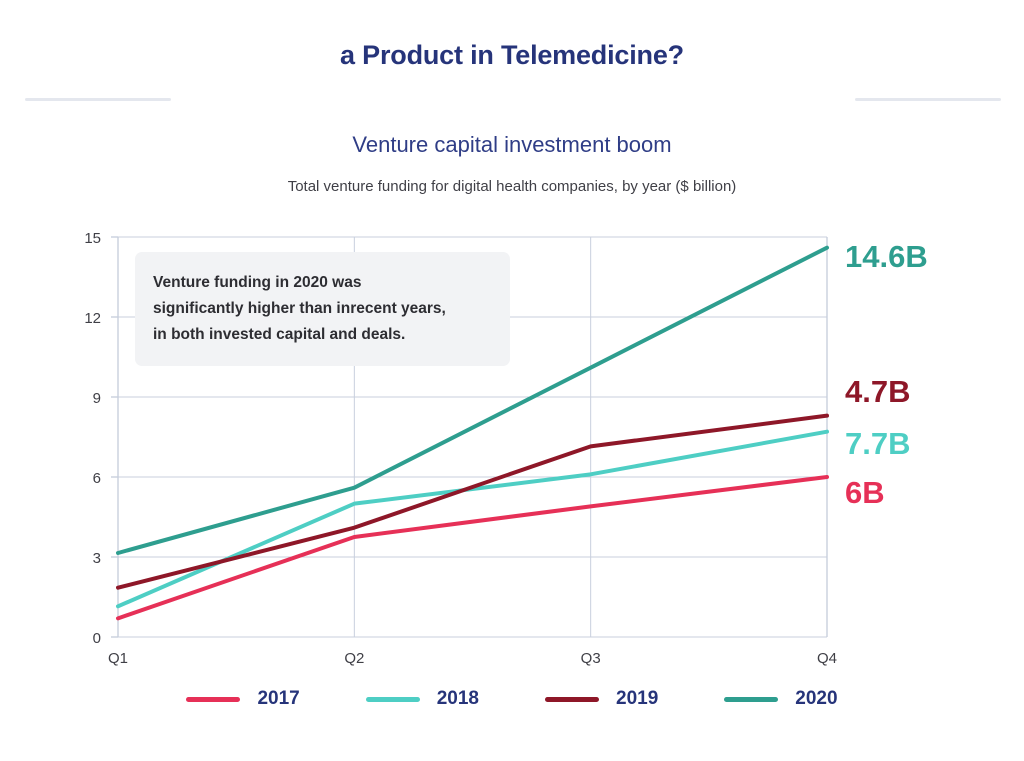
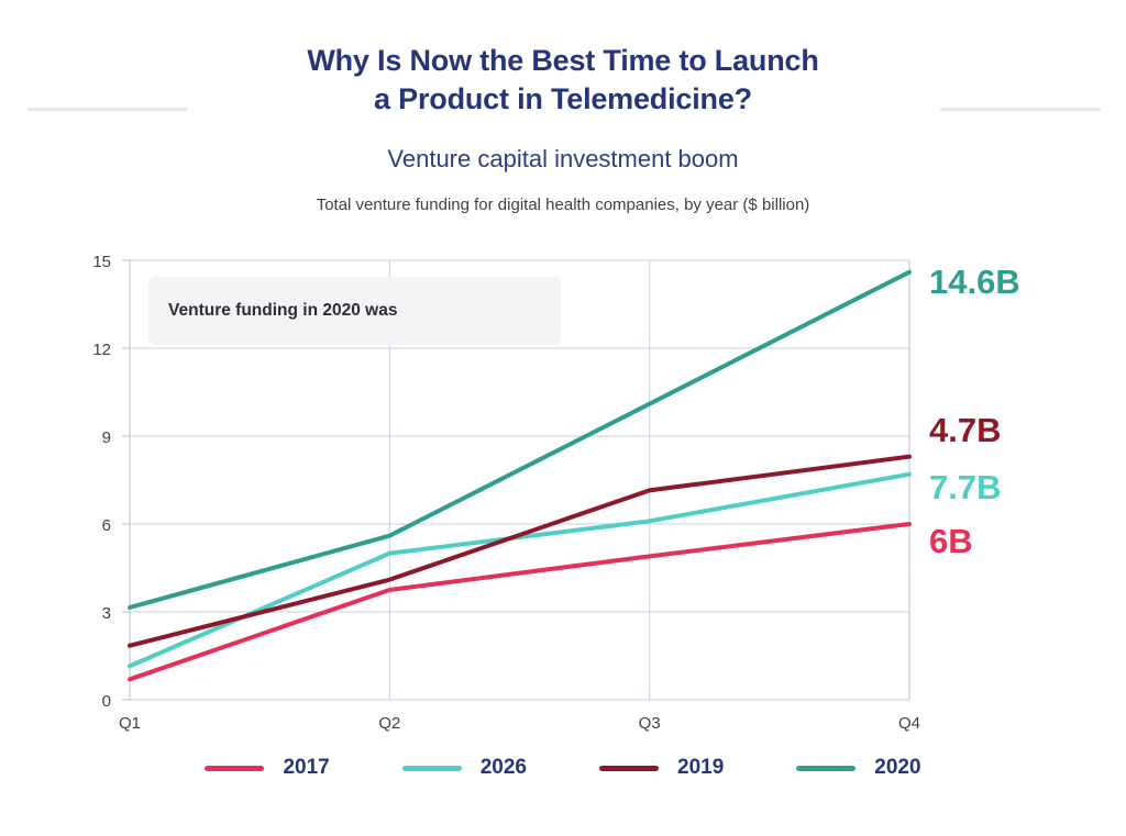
+ Why Is Now the Best Time to Launch
  a Product in Telemedicine?
  Venture capital investment boom
  Total venture funding for digital health companies, by year ($ billion)
  0
  3
  6
  9
  12
  15
  Q1
  Q2
  Q3
  Q4
  Venture funding in 2020 was
- significantly higher than inrecent years,
- in both invested capital and deals.
  14.6B
  4.7B
  7.7B
  6B
  2017
- 2018
+ 2026
  2019
  2020
